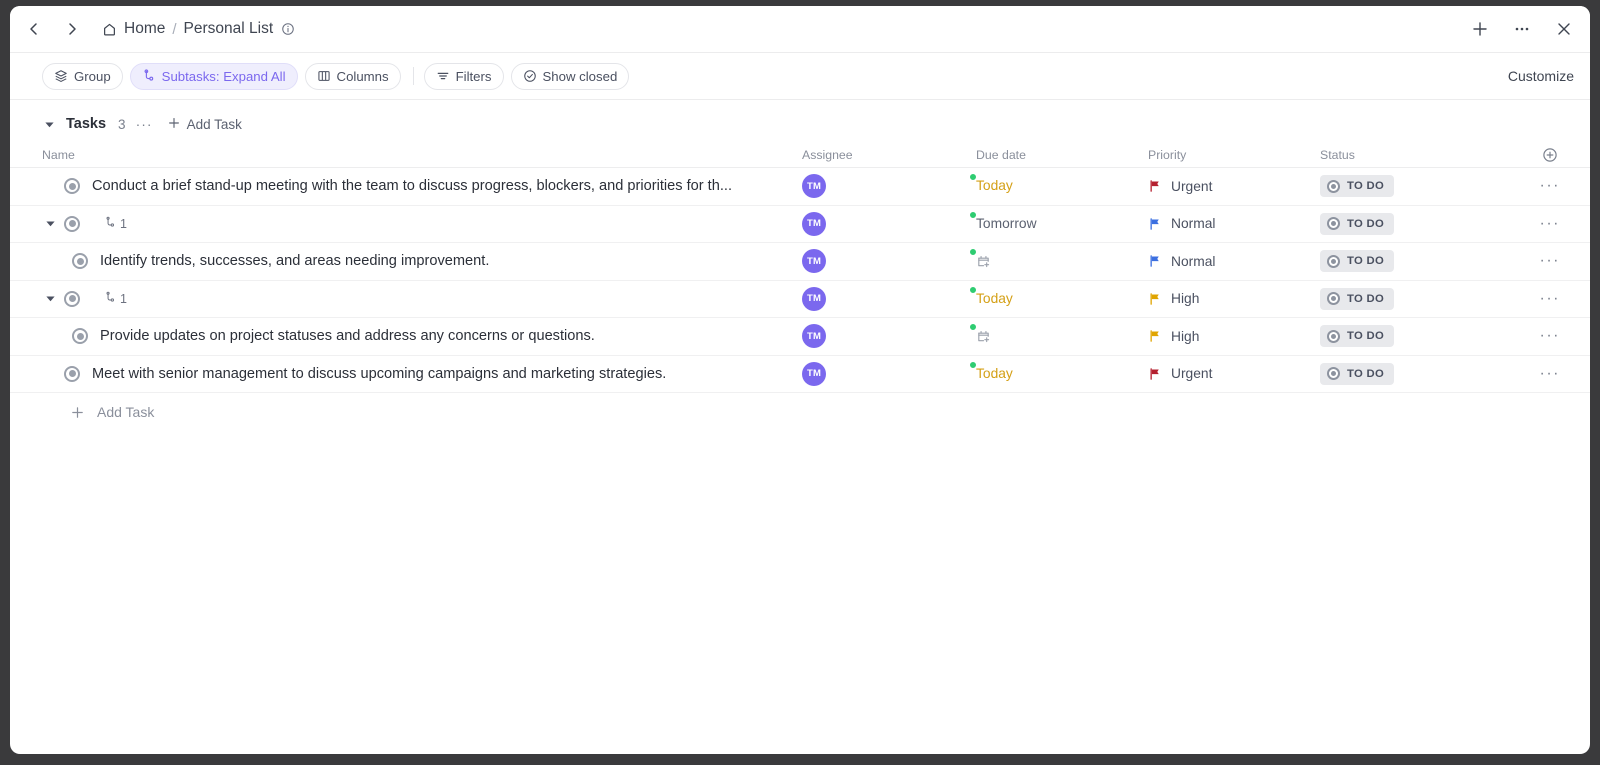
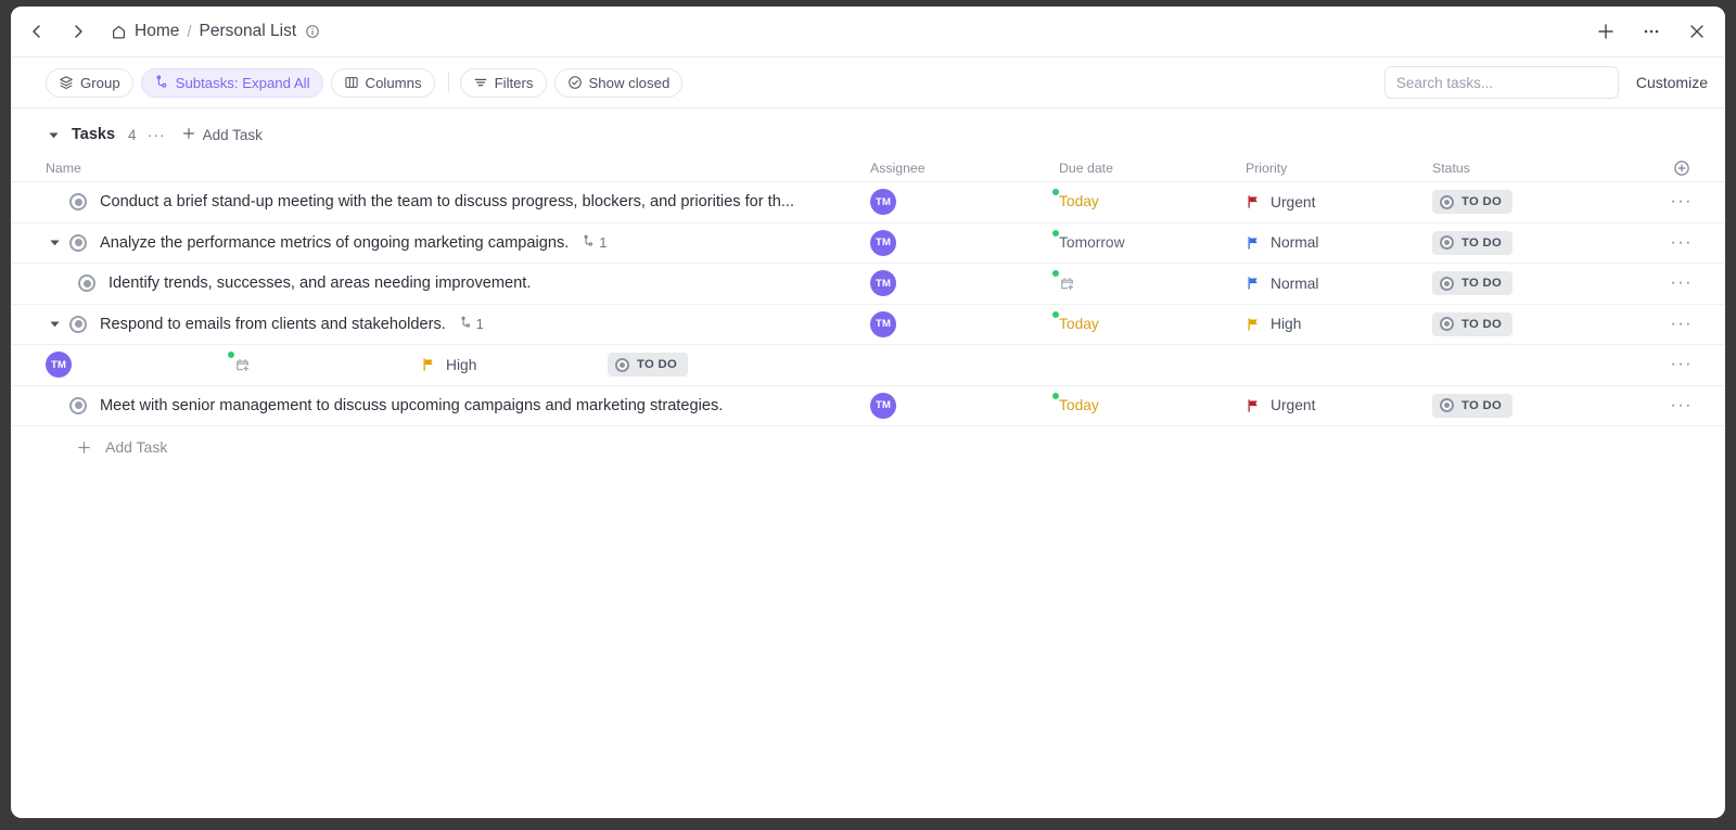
  Home
  /
  Personal List
  Group
  Subtasks: Expand All
  Columns
  Filters
  Show closed
+ Search tasks...
  Customize
  Tasks
- 3
+ 4
  ···
  Add Task
  Name
  Assignee
  Due date
  Priority
  Status
  Conduct a brief stand-up meeting with the team to discuss progress, blockers, and priorities for th...
  TM
  Today
  Urgent
  TO DO
  ···
+ Analyze the performance metrics of ongoing marketing campaigns.
  1
  TM
  Tomorrow
  Normal
  TO DO
  ···
  Identify trends, successes, and areas needing improvement.
  TM
  Normal
  TO DO
  ···
+ Respond to emails from clients and stakeholders.
  1
  TM
  Today
  High
  TO DO
  ···
- Provide updates on project statuses and address any concerns or questions.
  TM
  High
  TO DO
  ···
  Meet with senior management to discuss upcoming campaigns and marketing strategies.
  TM
  Today
  Urgent
  TO DO
  ···
  Add Task
